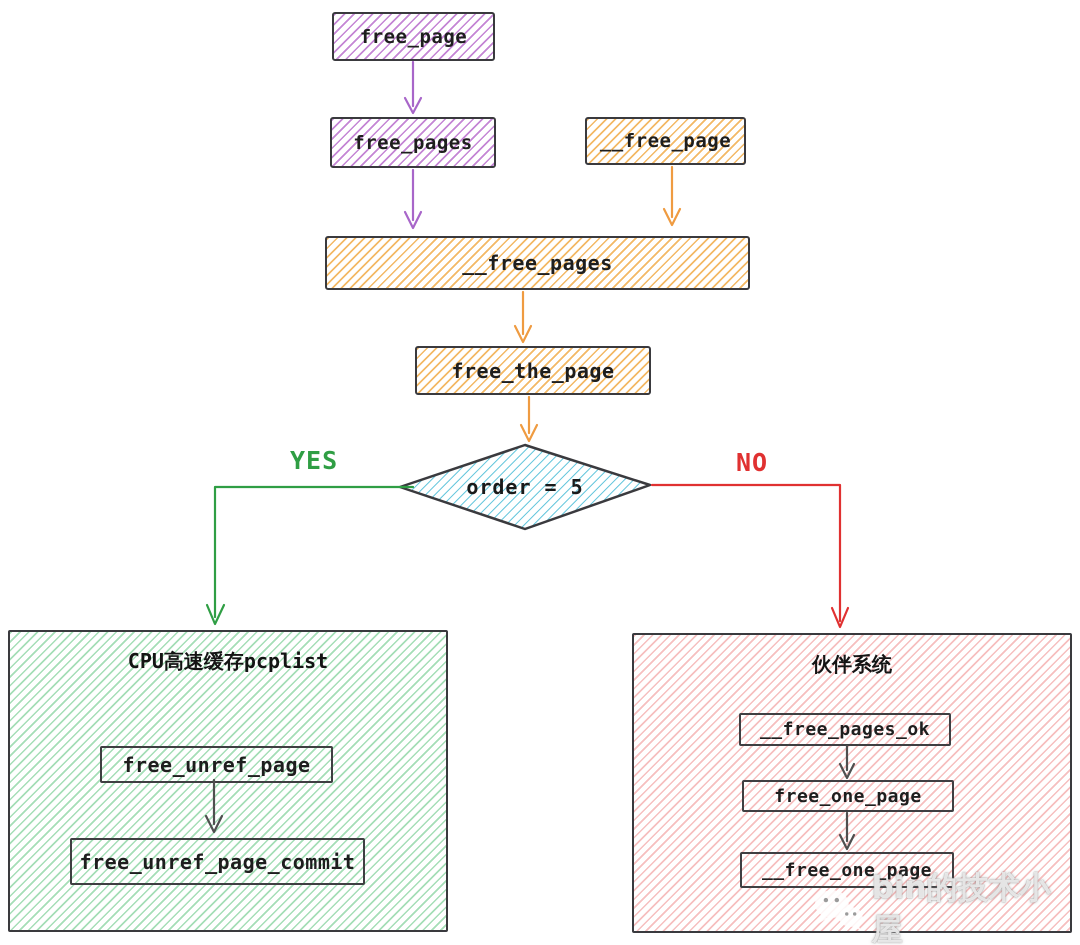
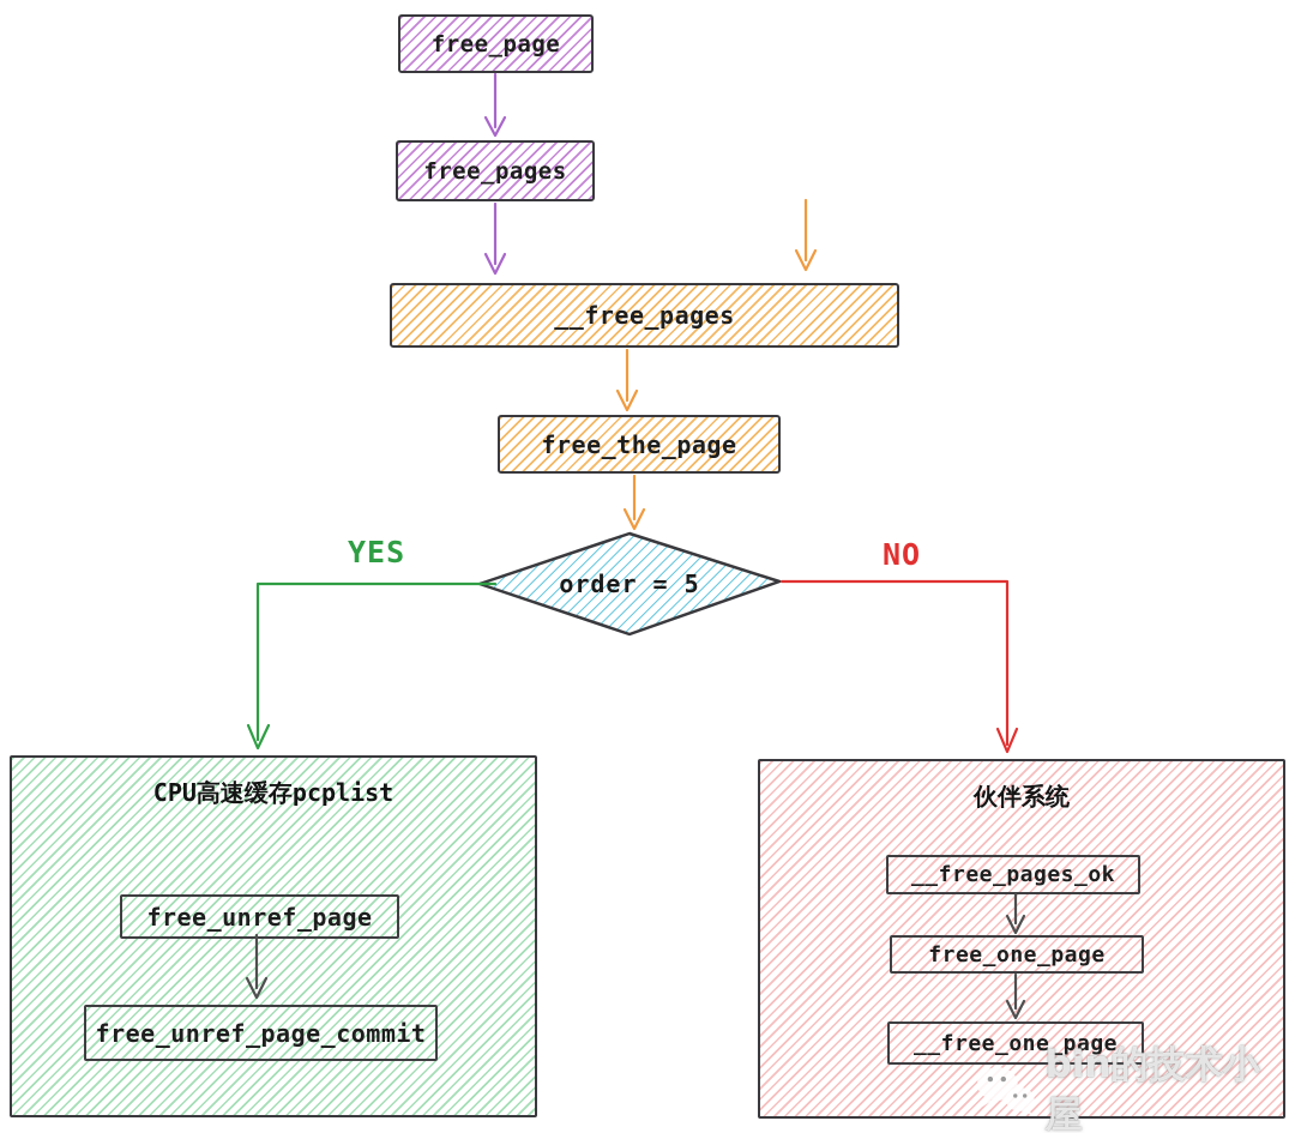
  free_page
  free_pages
- __free_page
  __free_pages
  free_the_page
  order = 5
  YES
  NO
  CPU高速缓存pcplist
  free_unref_page
  free_unref_page_commit
  伙伴系统
  __free_pages_ok
  free_one_page
  __free_one_page
  bin的技术小屋
